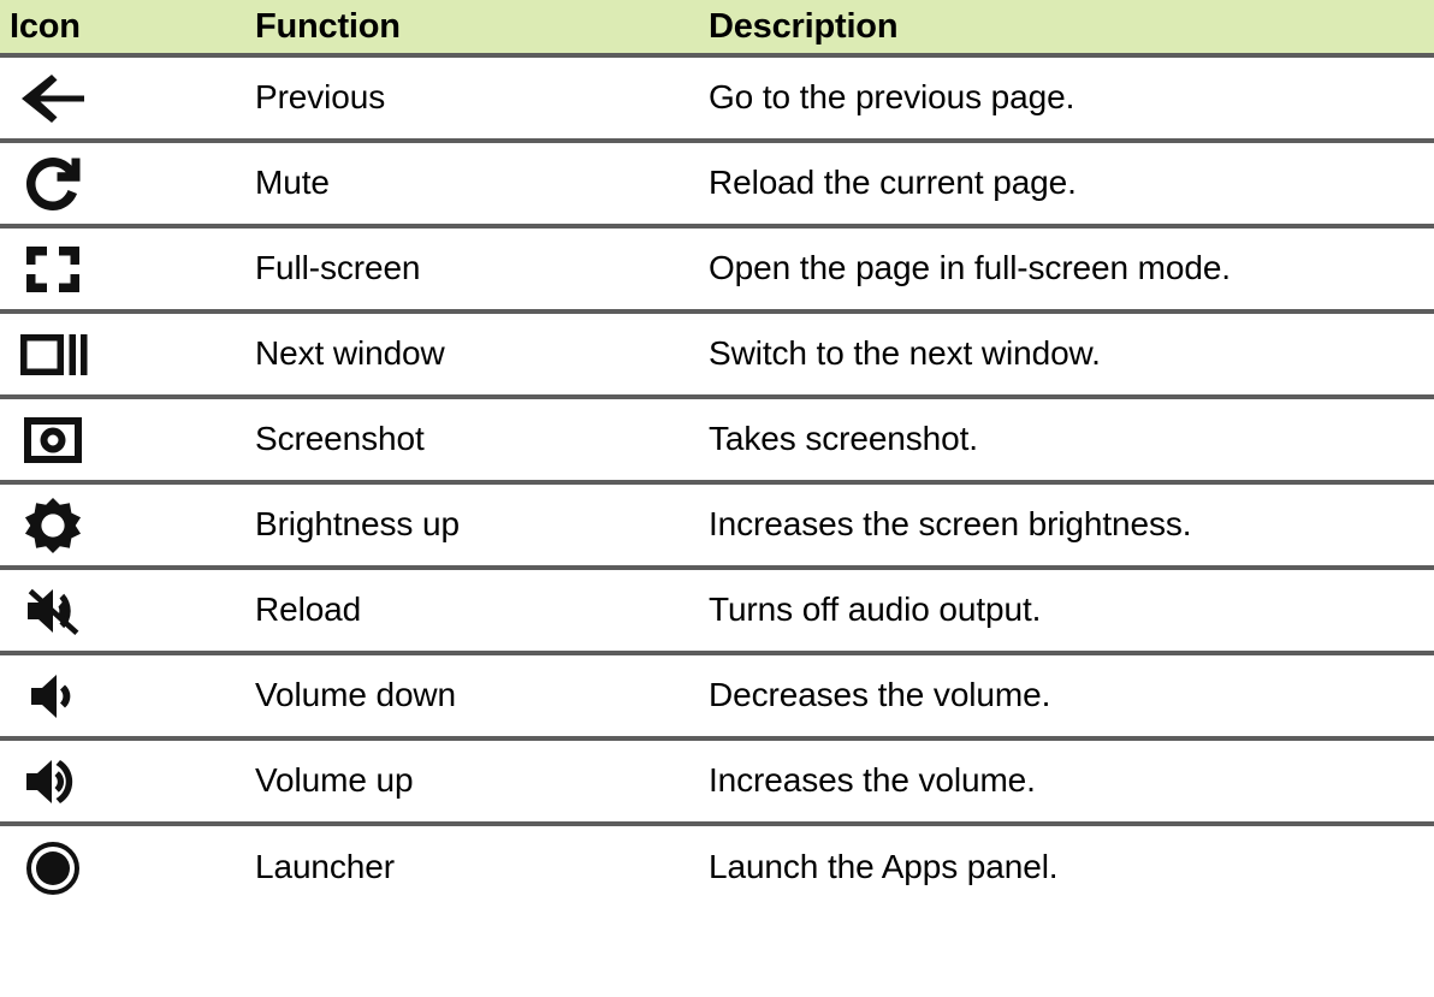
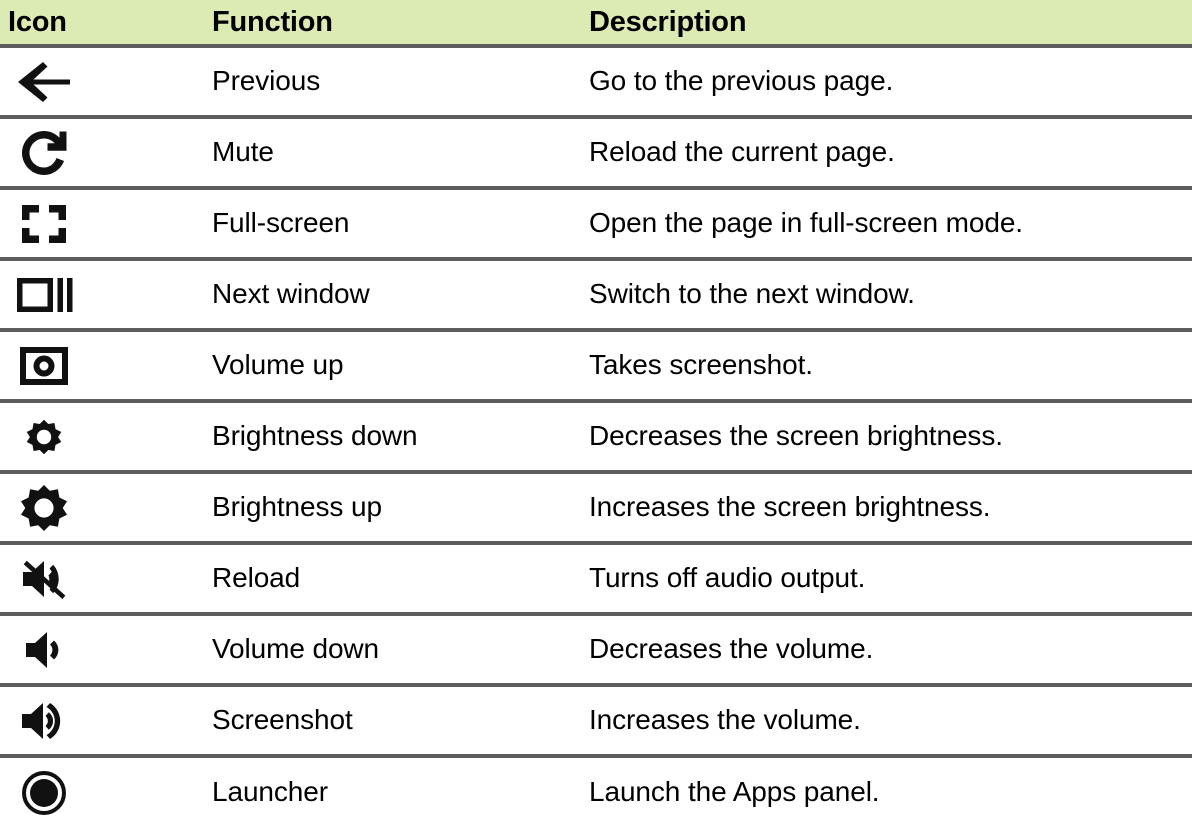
  Icon	Function	Description
  	Previous	Go to the previous page.
  	Mute	Reload the current page.
  	Full-screen	Open the page in full-screen mode.
  	Next window	Switch to the next window.
- 	Screenshot	Takes screenshot.
+ 	Volume up	Takes screenshot.
+ 	Brightness down	Decreases the screen brightness.
  	Brightness up	Increases the screen brightness.
  	Reload	Turns off audio output.
  	Volume down	Decreases the volume.
- 	Volume up	Increases the volume.
+ 	Screenshot	Increases the volume.
  	Launcher	Launch the Apps panel.
